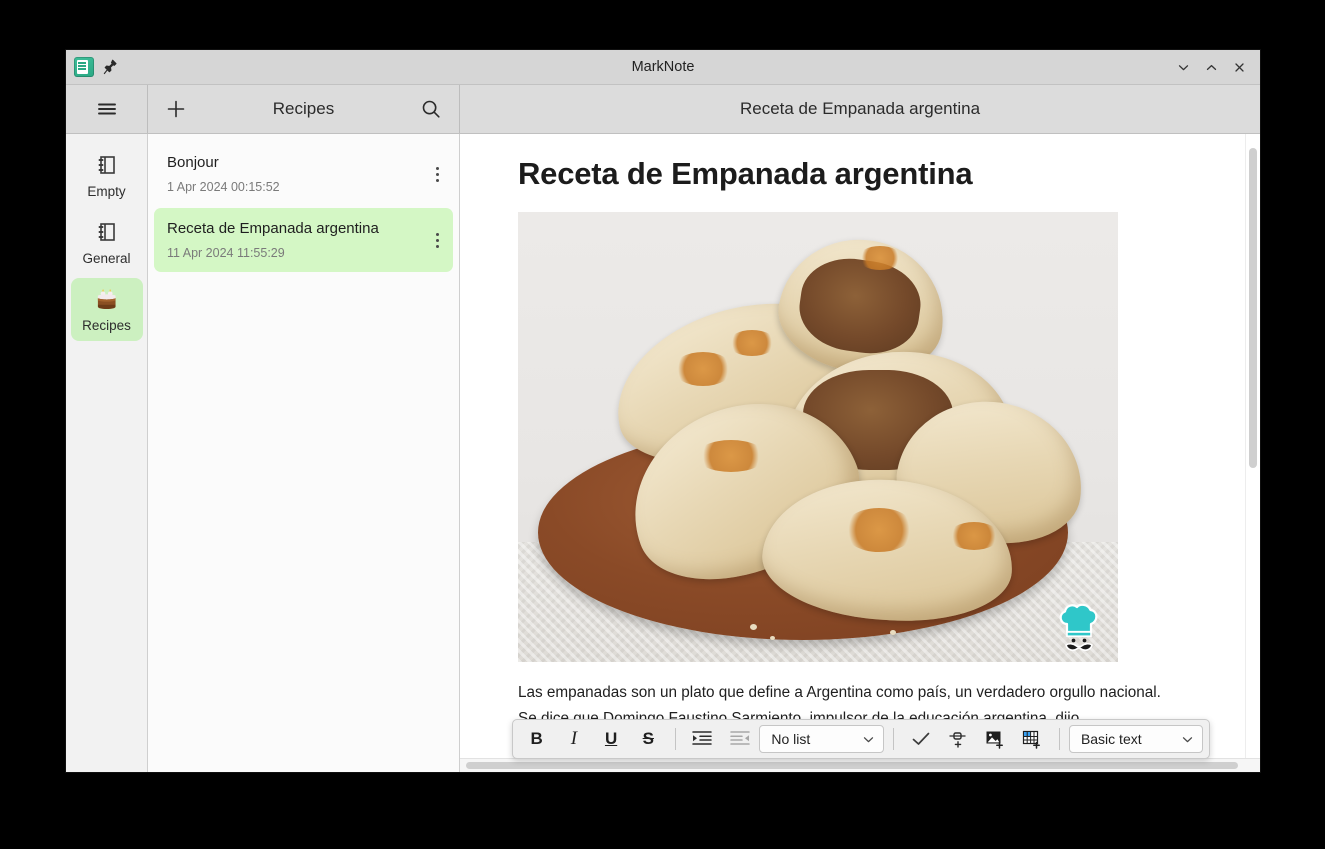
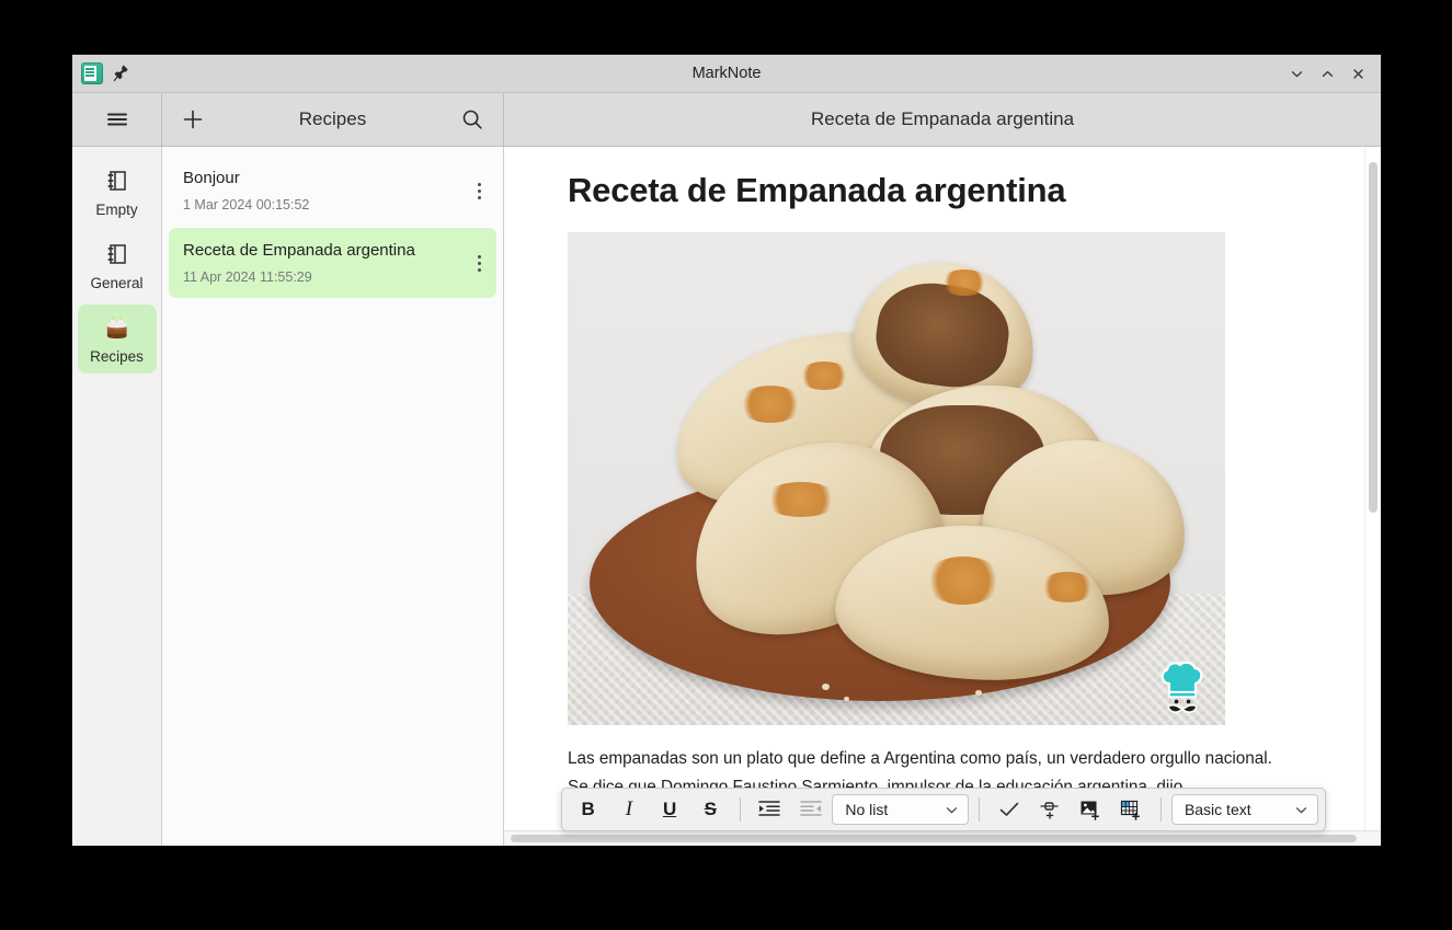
  MarkNote
  Recipes
  Receta de Empanada argentina
  Empty
  General
  Recipes
  Bonjour
- 1 Apr 2024 00:15:52
+ 1 Mar 2024 00:15:52
  Receta de Empanada argentina
  11 Apr 2024 11:55:29
  Receta de Empanada argentina
  B
  I
  U
  S
  No list
  Basic text
